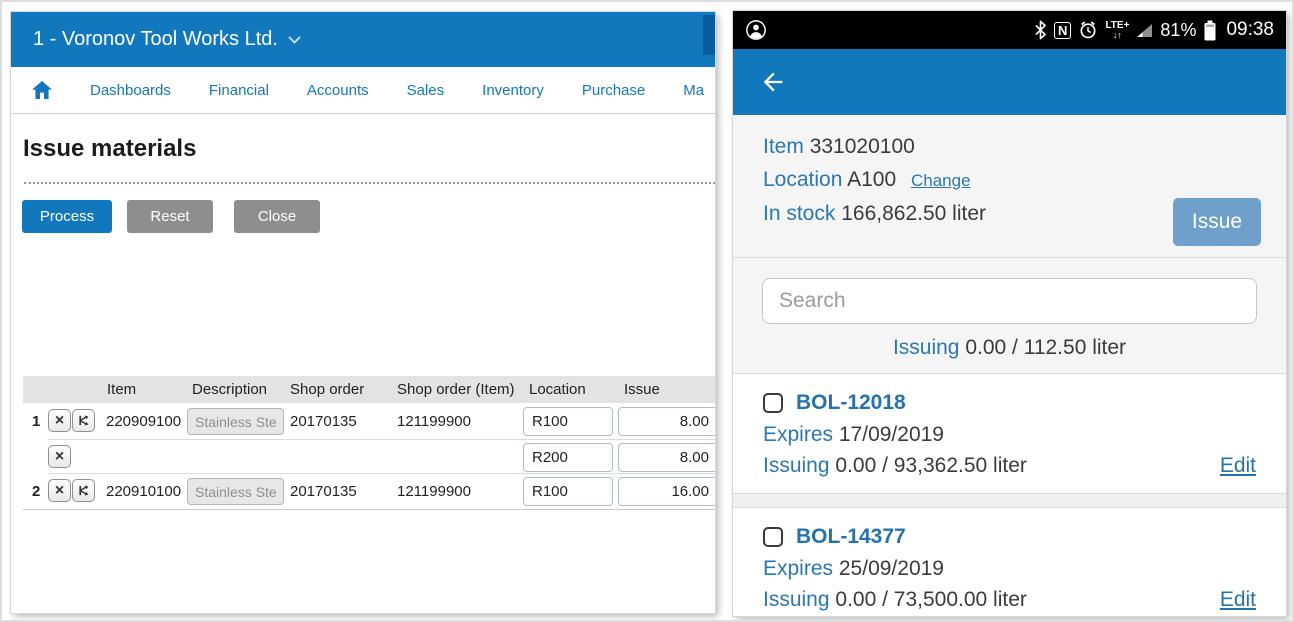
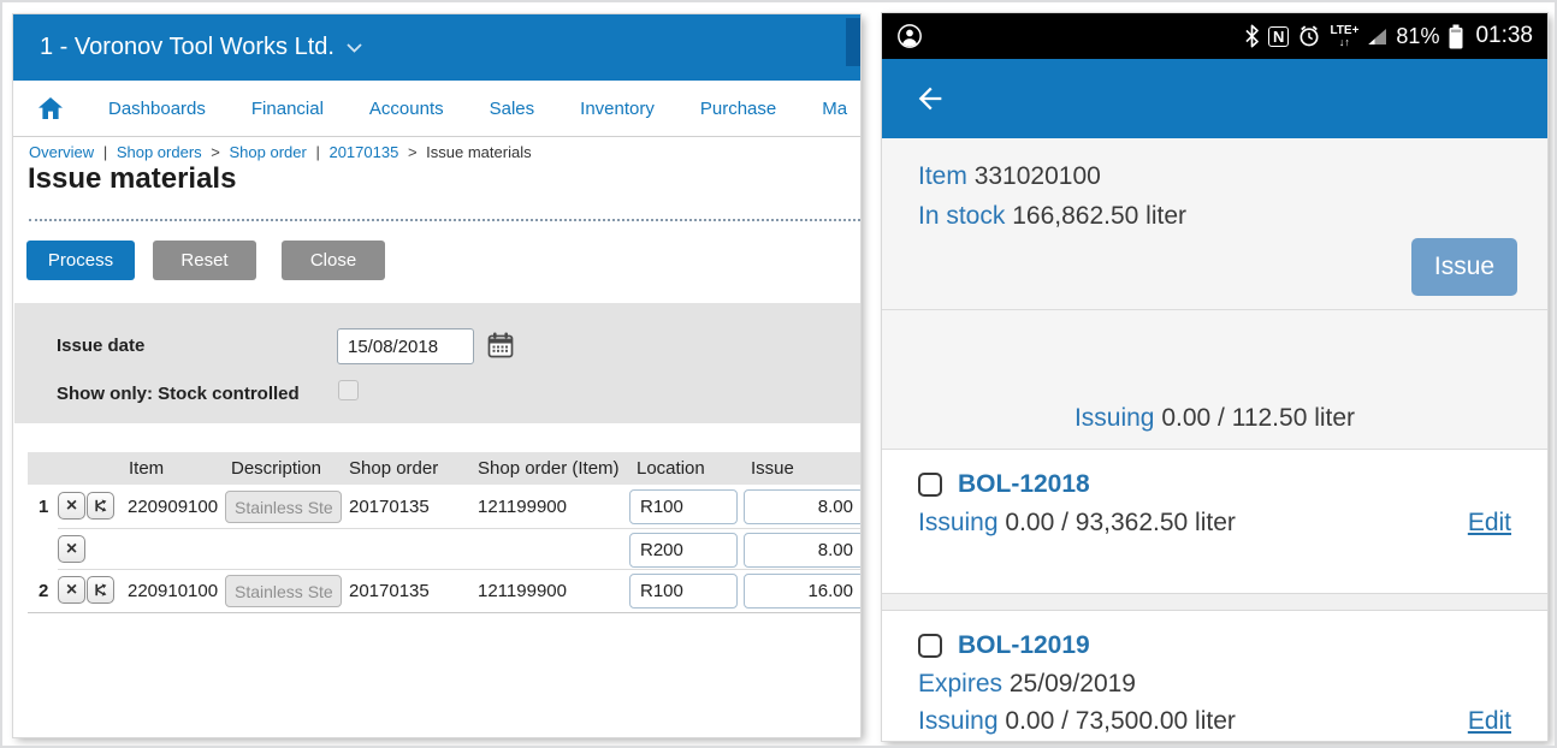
  1 - Voronov Tool Works Ltd.
  Dashboards
  Financial
  Accounts
  Sales
  Inventory
  Purchase
  Ma
+ Overview | Shop orders > Shop order | 20170135 > Issue materials
  Issue materials
  Process
  Reset
  Close
+ Issue date
+ 15/08/2018
+ Show only: Stock controlled
  Item
  Description
  Shop order
  Shop order (Item)
  Location
  Issue
  1
  ×
  220909100
  Stainless Ste
  20170135
  121199900
  R100
  8.00
  ×
  R200
  8.00
  2
  ×
  220910100
  Stainless Ste
  20170135
  121199900
  R100
  16.00
  N
  LTE+
  ↓↑
  81%
- 09:38
+ 01:38
  Item 331020100
- Location A100 Change
  In stock 166,862.50 liter
  Issue
- Search
  Issuing 0.00 / 112.50 liter
  BOL-12018
- Expires 17/09/2019
  Issuing 0.00 / 93,362.50 liter
  Edit
- BOL-14377
+ BOL-12019
  Expires 25/09/2019
  Issuing 0.00 / 73,500.00 liter
  Edit
